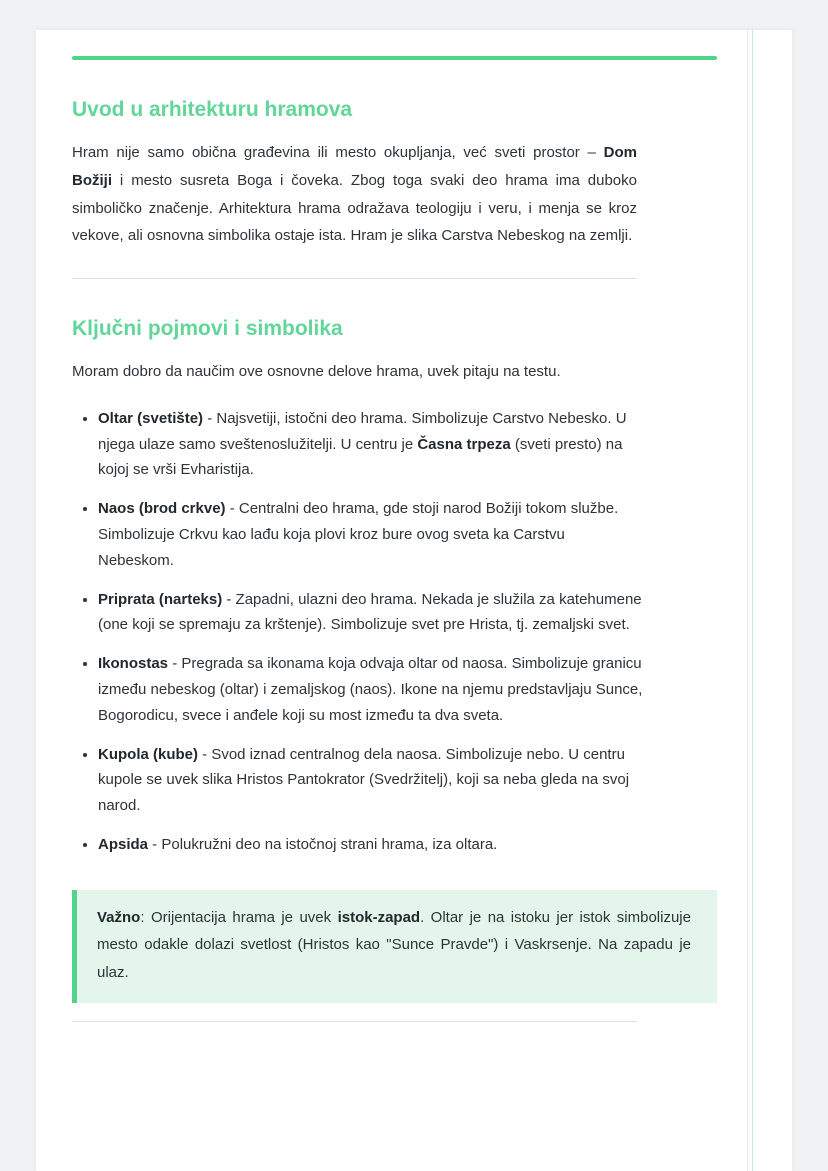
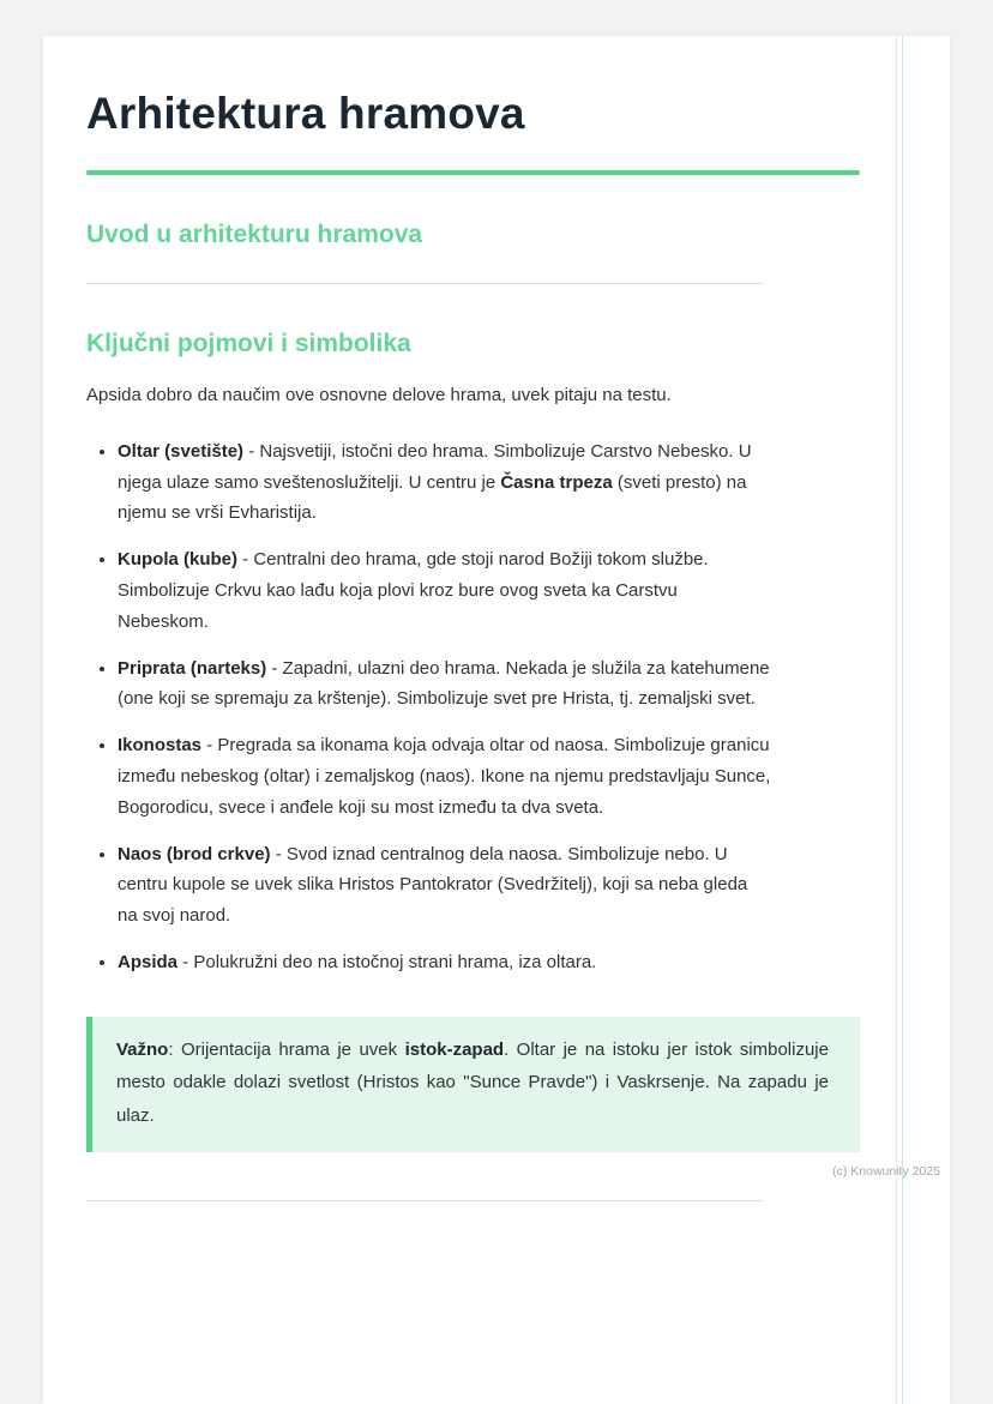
+ Arhitektura hramova
  Uvod u arhitekturu hramova
- Hram nije samo obična građevina ili mesto okupljanja, već sveti prostor – Dom Božiji i mesto susreta Boga i čoveka. Zbog toga svaki deo hrama ima duboko simboličko značenje. Arhitektura hrama odražava teologiju i veru, i menja se kroz vekove, ali osnovna simbolika ostaje ista. Hram je slika Carstva Nebeskog na zemlji.
  Ključni pojmovi i simbolika
- Moram dobro da naučim ove osnovne delove hrama, uvek pitaju na testu.
+ Apsida dobro da naučim ove osnovne delove hrama, uvek pitaju na testu.
- Oltar (svetište) - Najsvetiji, istočni deo hrama. Simbolizuje Carstvo Nebesko. U njega ulaze samo sveštenoslužitelji. U centru je Časna trpeza (sveti presto) na kojoj se vrši Evharistija.
+ Oltar (svetište) - Najsvetiji, istočni deo hrama. Simbolizuje Carstvo Nebesko. U njega ulaze samo sveštenoslužitelji. U centru je Časna trpeza (sveti presto) na njemu se vrši Evharistija.
- Naos (brod crkve) - Centralni deo hrama, gde stoji narod Božiji tokom službe. Simbolizuje Crkvu kao lađu koja plovi kroz bure ovog sveta ka Carstvu Nebeskom.
+ Kupola (kube) - Centralni deo hrama, gde stoji narod Božiji tokom službe. Simbolizuje Crkvu kao lađu koja plovi kroz bure ovog sveta ka Carstvu Nebeskom.
  Priprata (narteks) - Zapadni, ulazni deo hrama. Nekada je služila za katehumene (one koji se spremaju za krštenje). Simbolizuje svet pre Hrista, tj. zemaljski svet.
  Ikonostas - Pregrada sa ikonama koja odvaja oltar od naosa. Simbolizuje granicu između nebeskog (oltar) i zemaljskog (naos). Ikone na njemu predstavljaju Sunce, Bogorodicu, svece i anđele koji su most između ta dva sveta.
- Kupola (kube) - Svod iznad centralnog dela naosa. Simbolizuje nebo. U centru kupole se uvek slika Hristos Pantokrator (Svedržitelj), koji sa neba gleda na svoj narod.
+ Naos (brod crkve) - Svod iznad centralnog dela naosa. Simbolizuje nebo. U centru kupole se uvek slika Hristos Pantokrator (Svedržitelj), koji sa neba gleda na svoj narod.
  Apsida - Polukružni deo na istočnoj strani hrama, iza oltara.
  Važno: Orijentacija hrama je uvek istok-zapad. Oltar je na istoku jer istok simbolizuje mesto odakle dolazi svetlost (Hristos kao "Sunce Pravde") i Vaskrsenje. Na zapadu je ulaz.
+ (c) Knowunity 2025
